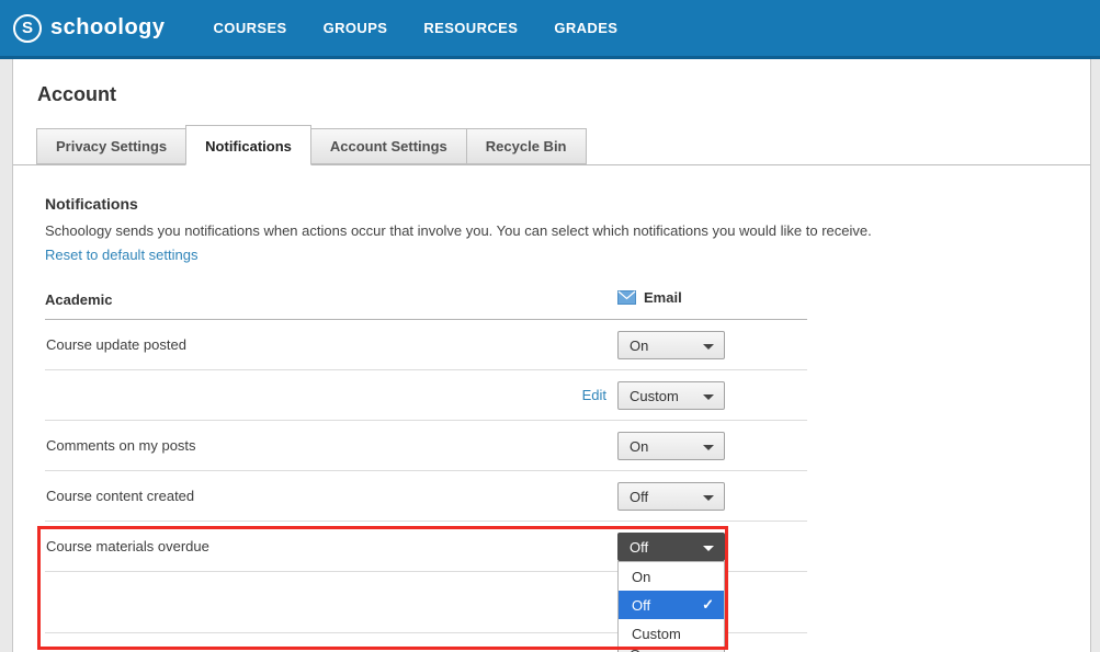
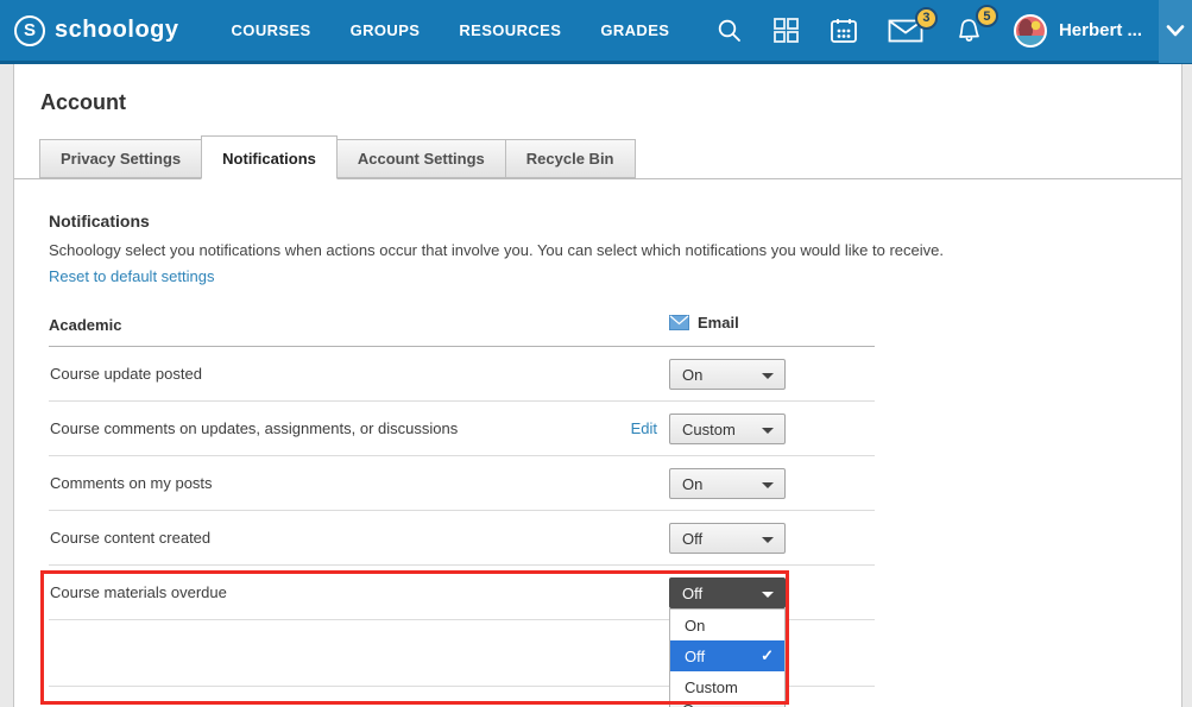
  S
  schoology
  COURSES
  GROUPS
  RESOURCES
  GRADES
+ 3
+ 5
+ Herbert ...
  Account
  Privacy Settings
  Notifications
  Account Settings
  Recycle Bin
  Notifications
- Schoology sends you notifications when actions occur that involve you. You can select which notifications you would like to receive.
+ Schoology select you notifications when actions occur that involve you. You can select which notifications you would like to receive.
  Reset to default settings
  Academic
  Email
  Course update posted
  On
+ Course comments on updates, assignments, or discussions
  Edit
  Custom
  Comments on my posts
  On
  Course content created
  Off
  Course materials overdue
  Off
  On
  Off
  ✓
  Custom
